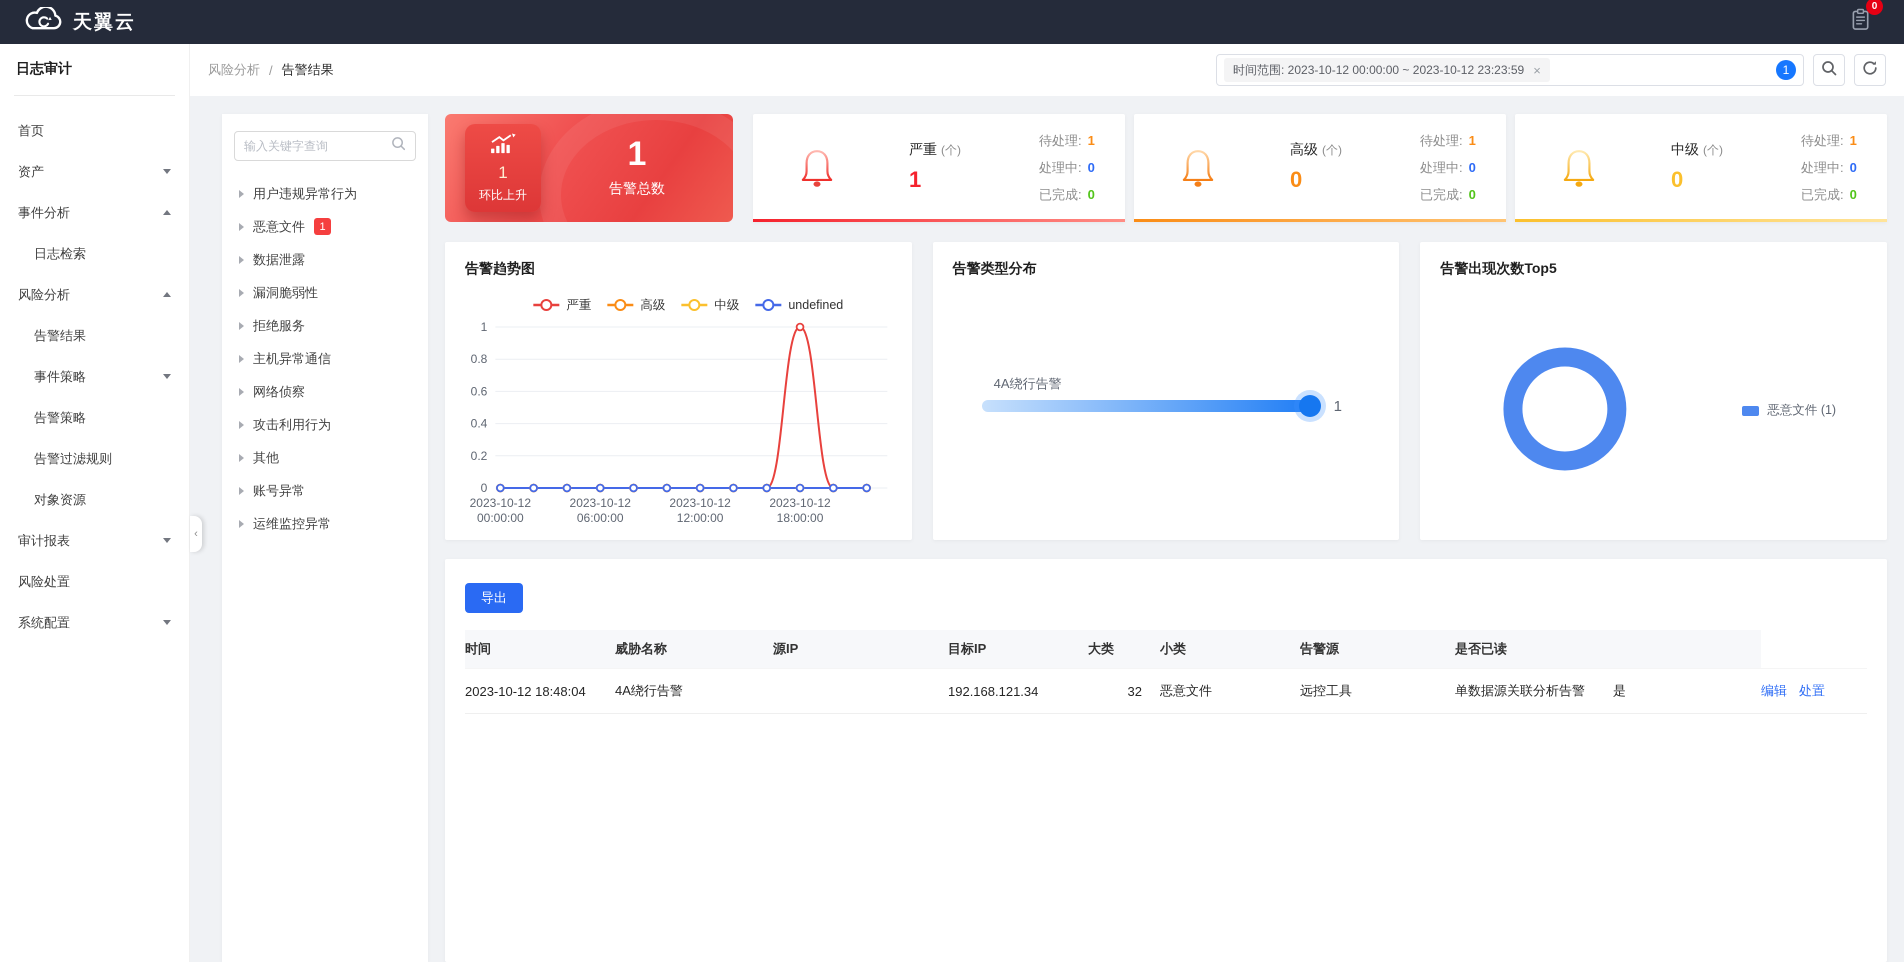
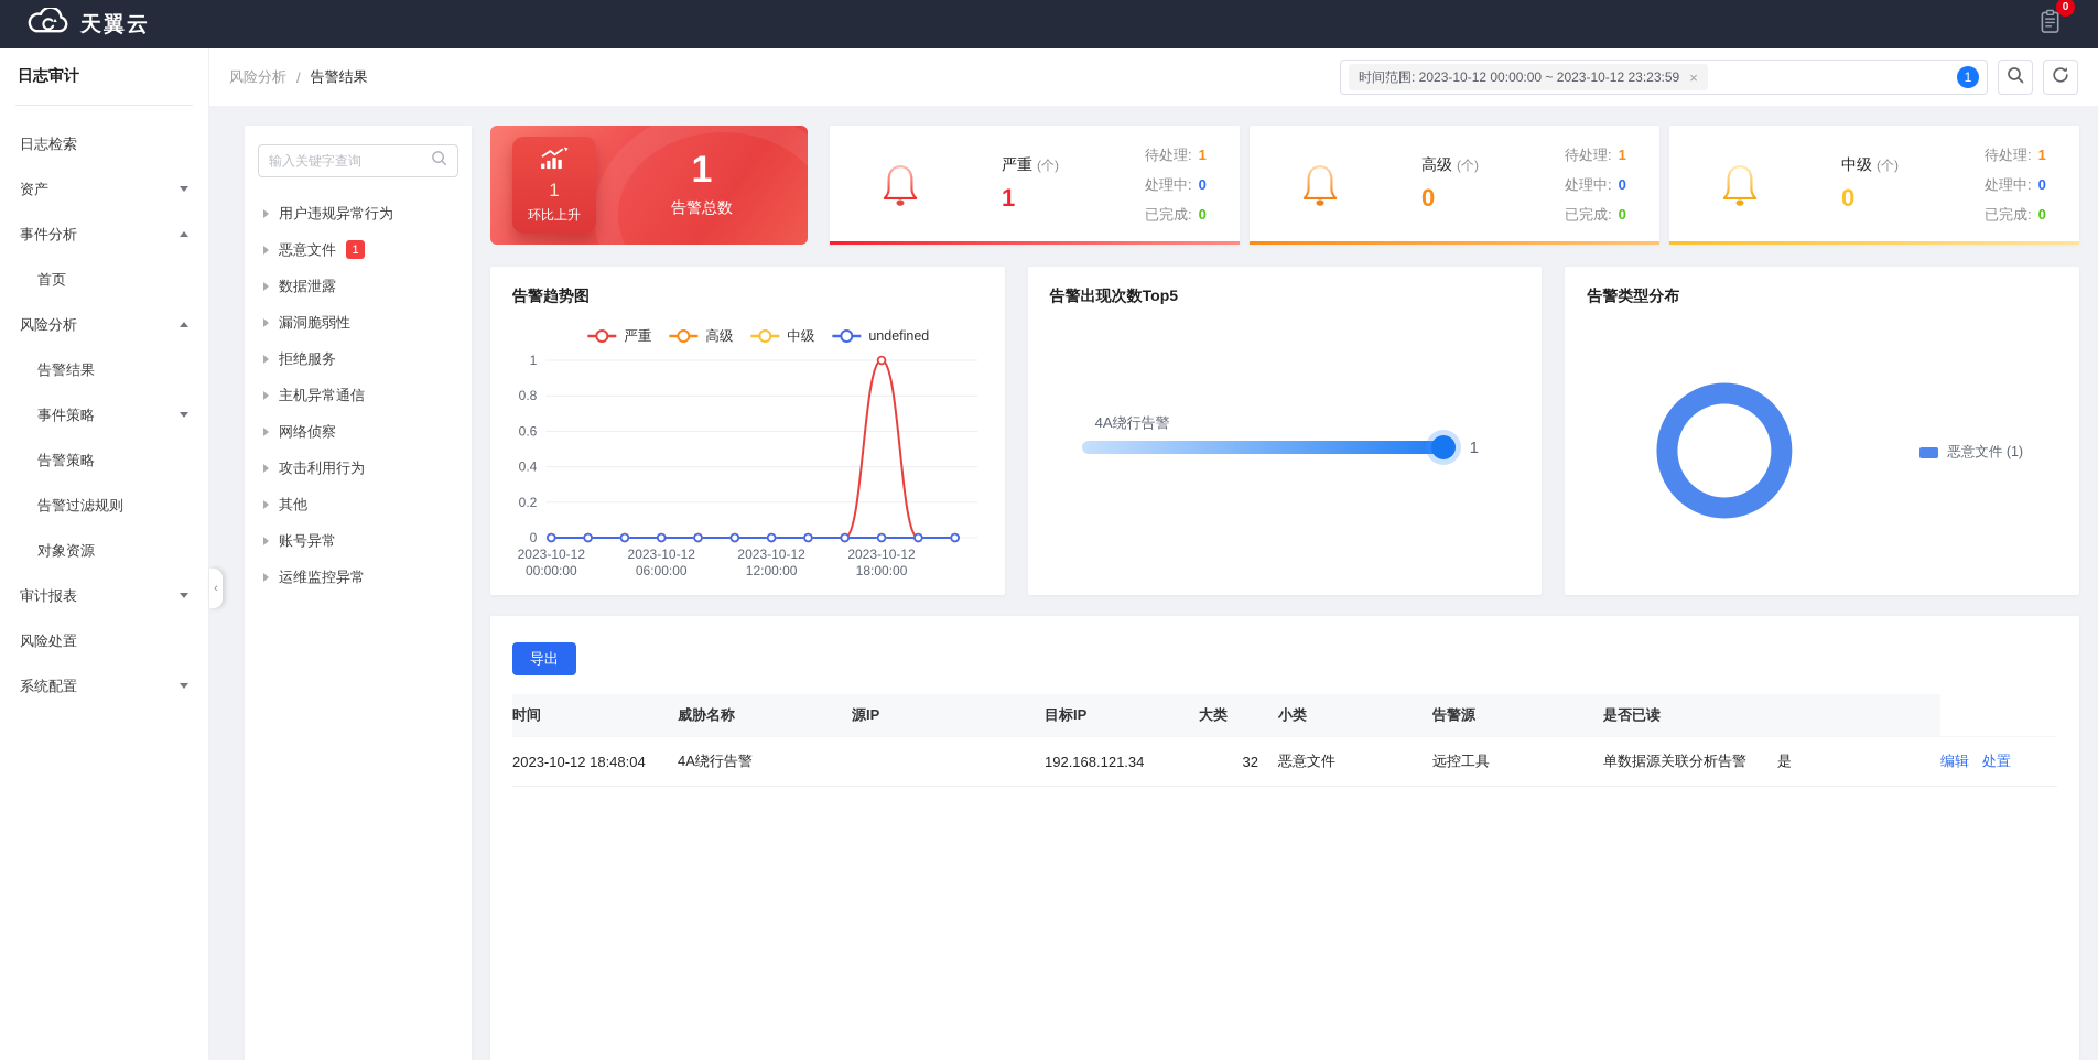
  天翼云
  0
  日志审计
- 首页
+ 日志检索
  资产
  事件分析
- 日志检索
+ 首页
  风险分析
  告警结果
  事件策略
  告警策略
  告警过滤规则
  对象资源
  审计报表
  风险处置
  系统配置
  ‹
  风险分析
  /
  告警结果
  时间范围: 2023-10-12 00:00:00 ~ 2023-10-12 23:23:59
  ×
  1
  输入关键字查询
  用户违规异常行为
  恶意文件
  1
  数据泄露
  漏洞脆弱性
  拒绝服务
  主机异常通信
  网络侦察
  攻击利用行为
  其他
  账号异常
  运维监控异常
  1
  环比上升
  1
  告警总数
  严重 (个)
  1
  待处理: 1
  处理中: 0
  已完成: 0
  高级 (个)
  0
  待处理: 1
  处理中: 0
  已完成: 0
  中级 (个)
  0
  待处理: 1
  处理中: 0
  已完成: 0
  告警趋势图
  0
  0.2
  0.4
  0.6
  0.8
  1
  2023-10-12
  00:00:00
  2023-10-12
  06:00:00
  2023-10-12
  12:00:00
  2023-10-12
  18:00:00
  严重
  高级
  中级
  undefined
- 告警类型分布
+ 告警出现次数Top5
  4A绕行告警
  1
- 告警出现次数Top5
+ 告警类型分布
  恶意文件 (1)
  导出
  时间	威胁名称	源IP	目标IP	大类	小类	告警源	是否已读
  2023-10-12 18:48:04	4A绕行告警		192.168.121.34	32	恶意文件	远控工具	单数据源关联分析告警	是	编辑 处置
